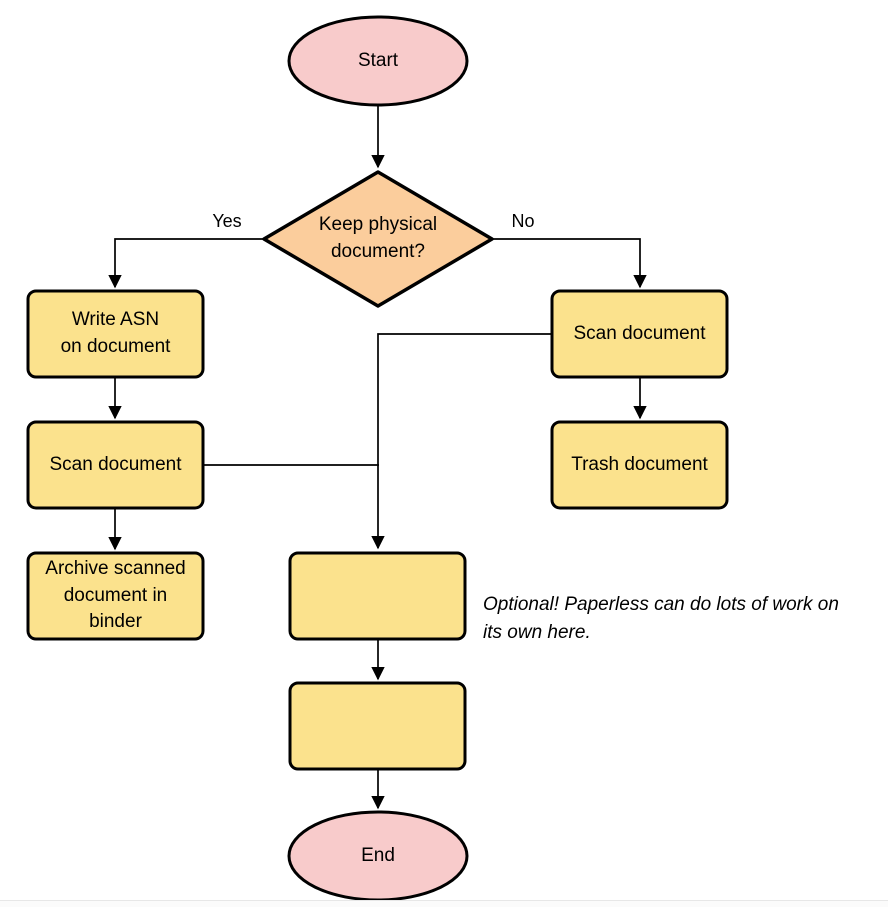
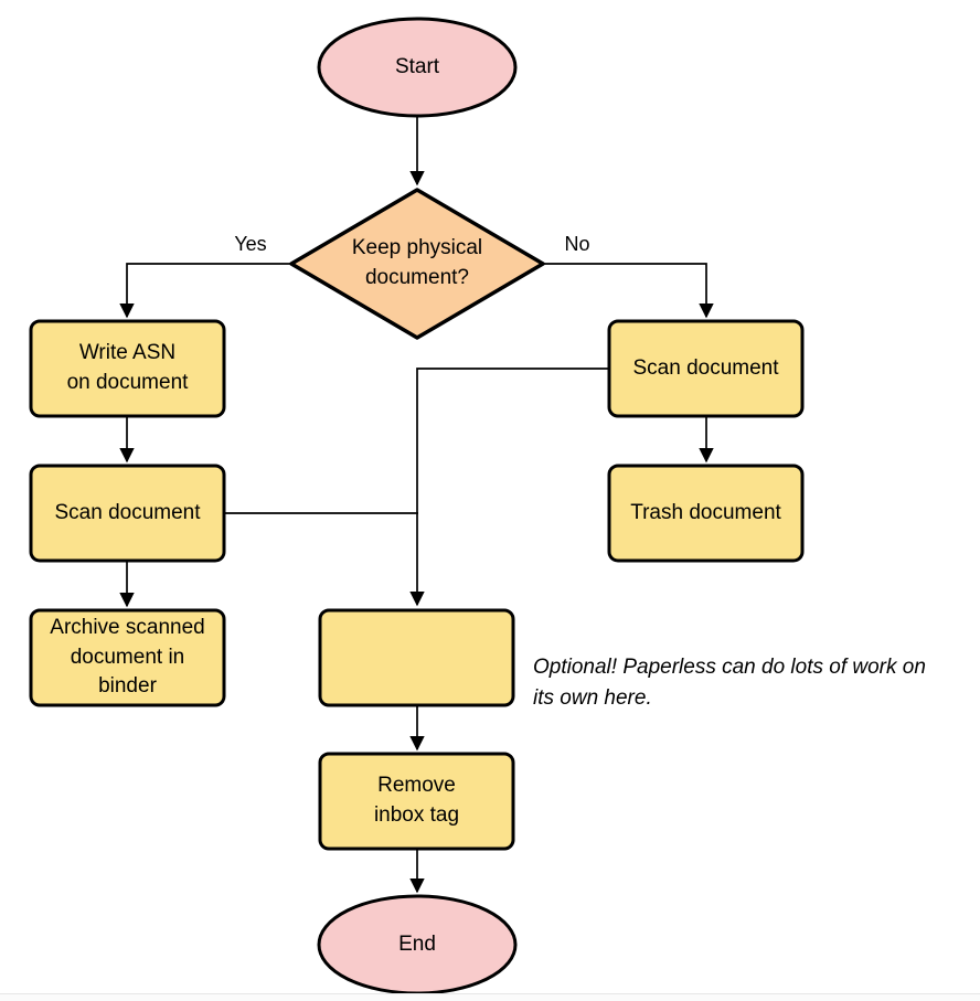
  Start
  Keep physical
  document?
  Yes
  No
  Write ASN
  on document
  Scan document
  Archive scanned
  document in
  binder
  Scan document
  Trash document
+ Remove
+ inbox tag
  End
  Optional! Paperless can do lots of work on
  its own here.
